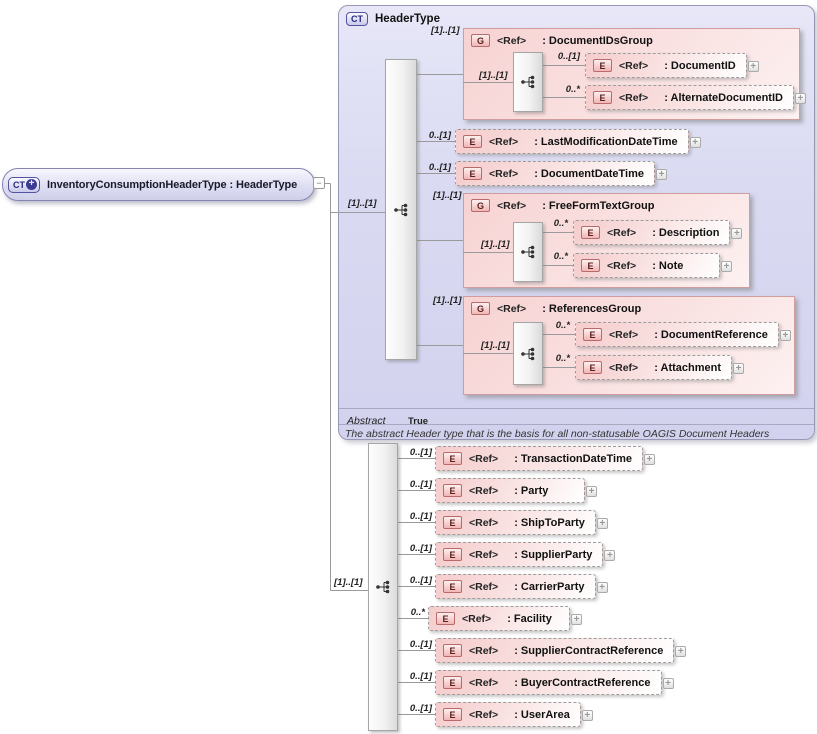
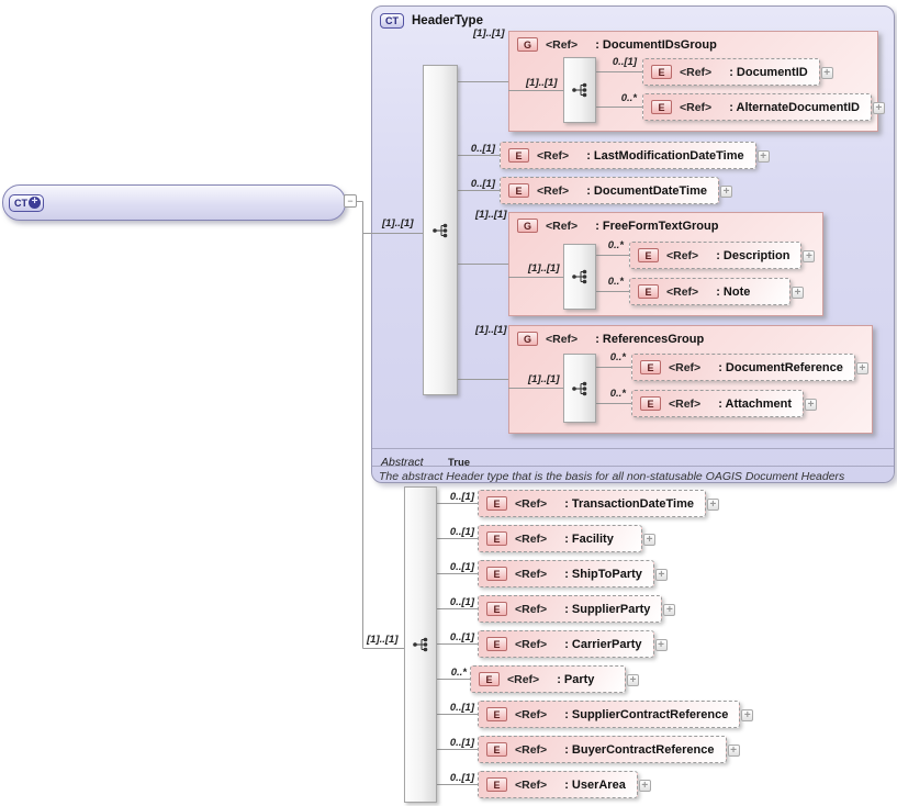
  CT
  HeaderType
  Abstract True
  The abstract Header type that is the basis for all non-statusable OAGIS Document Headers
  G
  <Ref>
  : DocumentIDsGroup
  G
  <Ref>
  : FreeFormTextGroup
  G
  <Ref>
  : ReferencesGroup
  CT
  +
- InventoryConsumptionHeaderType : HeaderType
  −
  E
  <Ref>
  : DocumentID
  +
  E
  <Ref>
  : AlternateDocumentID
  +
  E
  <Ref>
  : LastModificationDateTime
  +
  E
  <Ref>
  : DocumentDateTime
  +
  E
  <Ref>
  : Description
  +
  E
  <Ref>
  : Note
  +
  E
  <Ref>
  : DocumentReference
  +
  E
  <Ref>
  : Attachment
  +
  E
  <Ref>
  : TransactionDateTime
  +
  E
  <Ref>
- : Party
+ : Facility
  +
  E
  <Ref>
  : ShipToParty
  +
  E
  <Ref>
  : SupplierParty
  +
  E
  <Ref>
  : CarrierParty
  +
  E
  <Ref>
- : Facility
+ : Party
  +
  E
  <Ref>
  : SupplierContractReference
  +
  E
  <Ref>
  : BuyerContractReference
  +
  E
  <Ref>
  : UserArea
  +
  [1]..[1]
  [1]..[1]
  [1]..[1]
  0..[1]
  0..*
  0..[1]
  0..[1]
  [1]..[1]
  [1]..[1]
  0..*
  0..*
  [1]..[1]
  [1]..[1]
  0..*
  0..*
  [1]..[1]
  0..[1]
  0..[1]
  0..[1]
  0..[1]
  0..[1]
  0..*
  0..[1]
  0..[1]
  0..[1]
